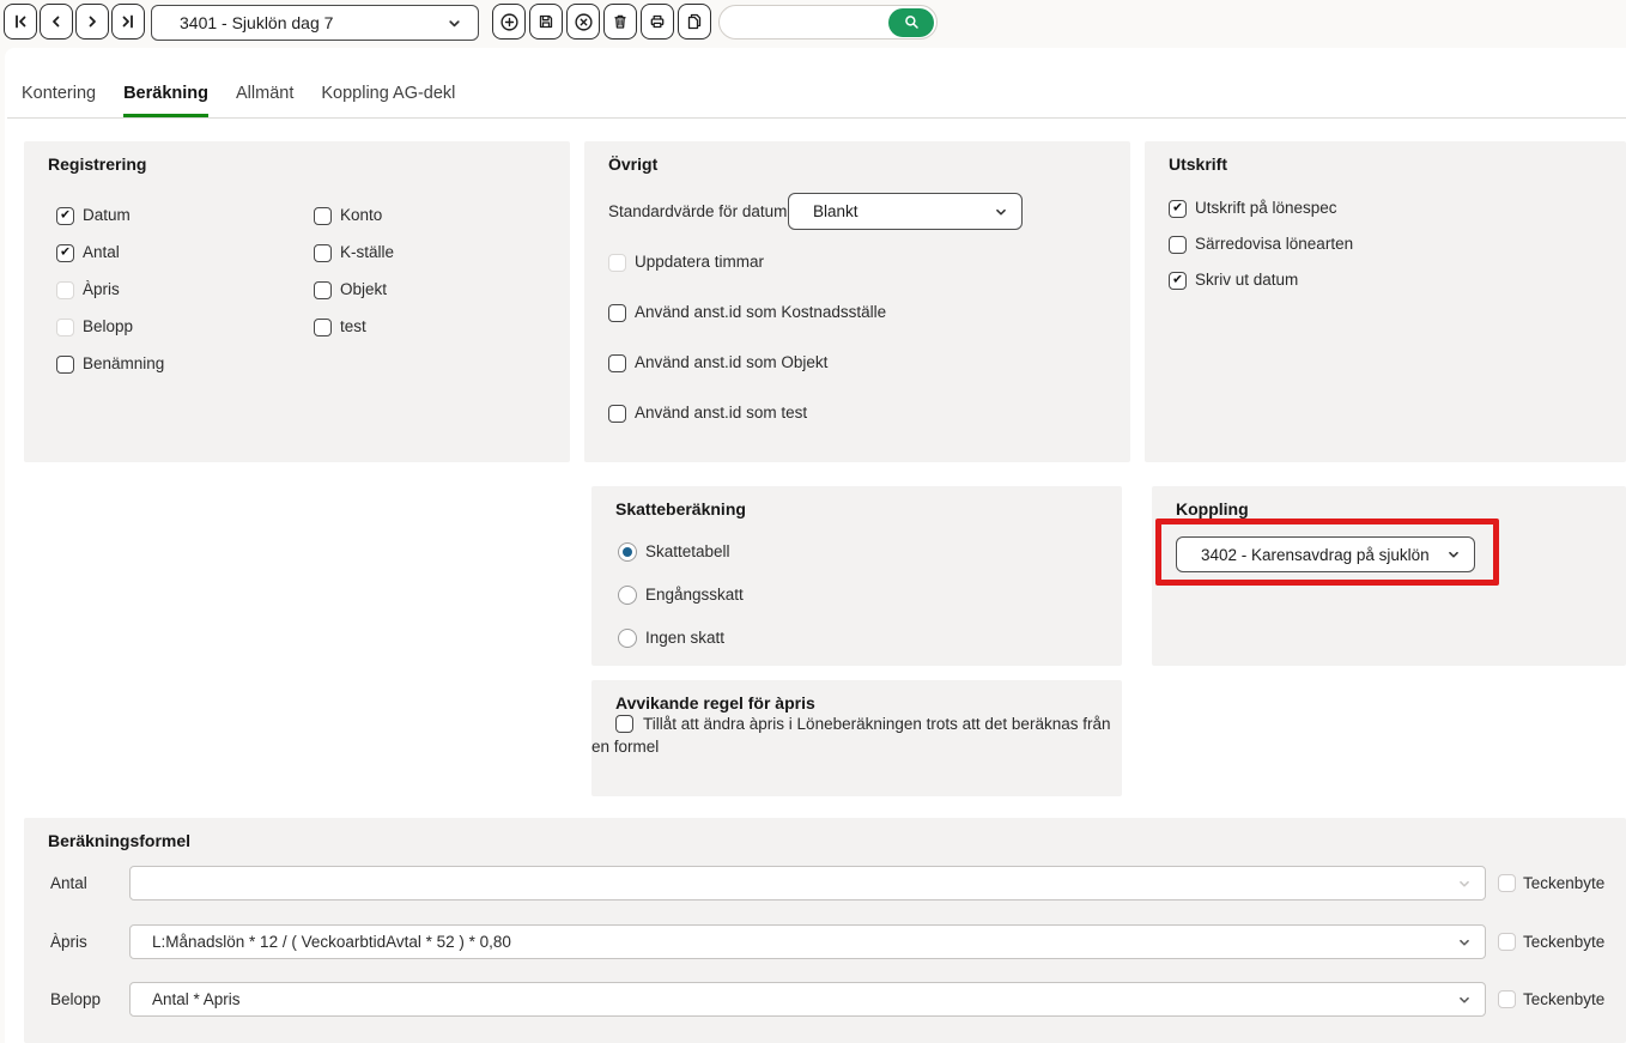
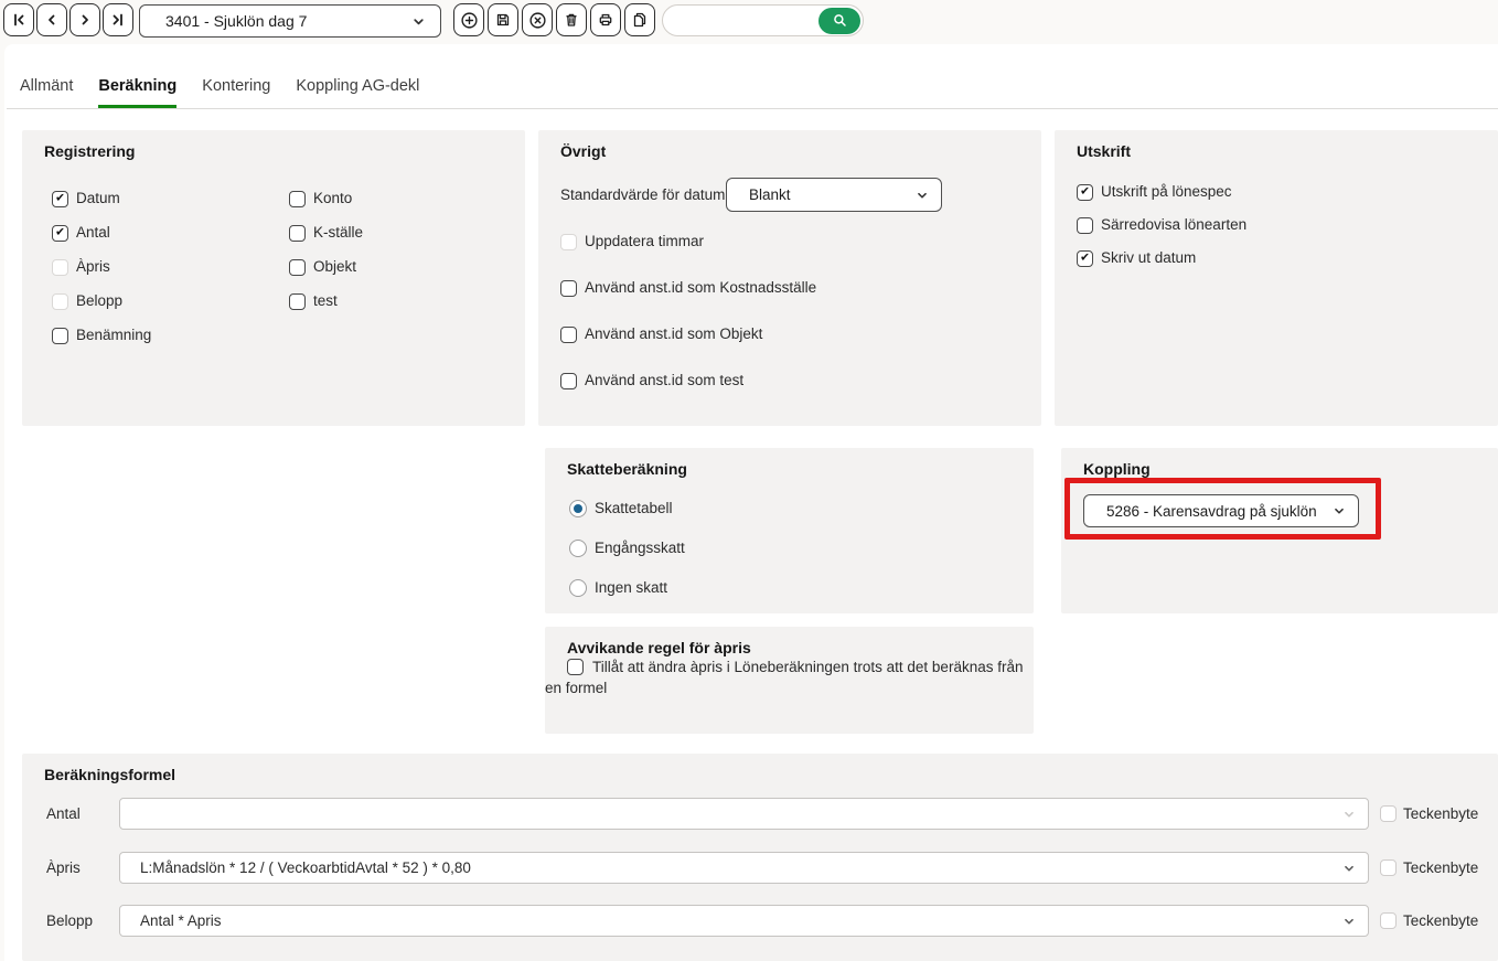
  3401 - Sjuklön dag 7
- Kontering
+ Allmänt
  Beräkning
- Allmänt
+ Kontering
  Koppling AG-dekl
  Registrering
  Datum
  Antal
  Àpris
  Belopp
  Benämning
  Konto
  K-ställe
  Objekt
  test
  Övrigt
  Standardvärde för datum
  Blankt
  Uppdatera timmar
  Använd anst.id som Kostnadsställe
  Använd anst.id som Objekt
  Använd anst.id som test
  Utskrift
  Utskrift på lönespec
  Särredovisa lönearten
  Skriv ut datum
  Skatteberäkning
  Skattetabell
  Engångsskatt
  Ingen skatt
  Avvikande regel för àpris
  Tillåt att ändra àpris i Löneberäkningen trots att det beräknas från en formel
  Koppling
- 3402 - Karensavdrag på sjuklön
+ 5286 - Karensavdrag på sjuklön
  Beräkningsformel
  Antal
  Teckenbyte
  Àpris
  L:Månadslön * 12 / ( VeckoarbtidAvtal * 52 ) * 0,80
  Teckenbyte
  Belopp
  Antal * Apris
  Teckenbyte
